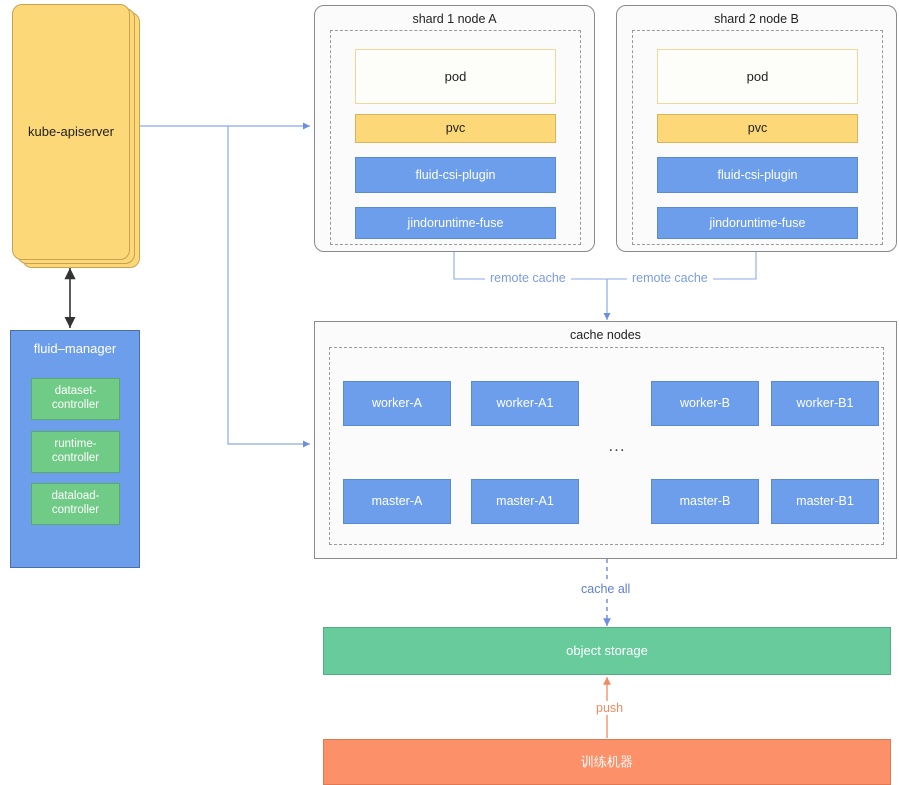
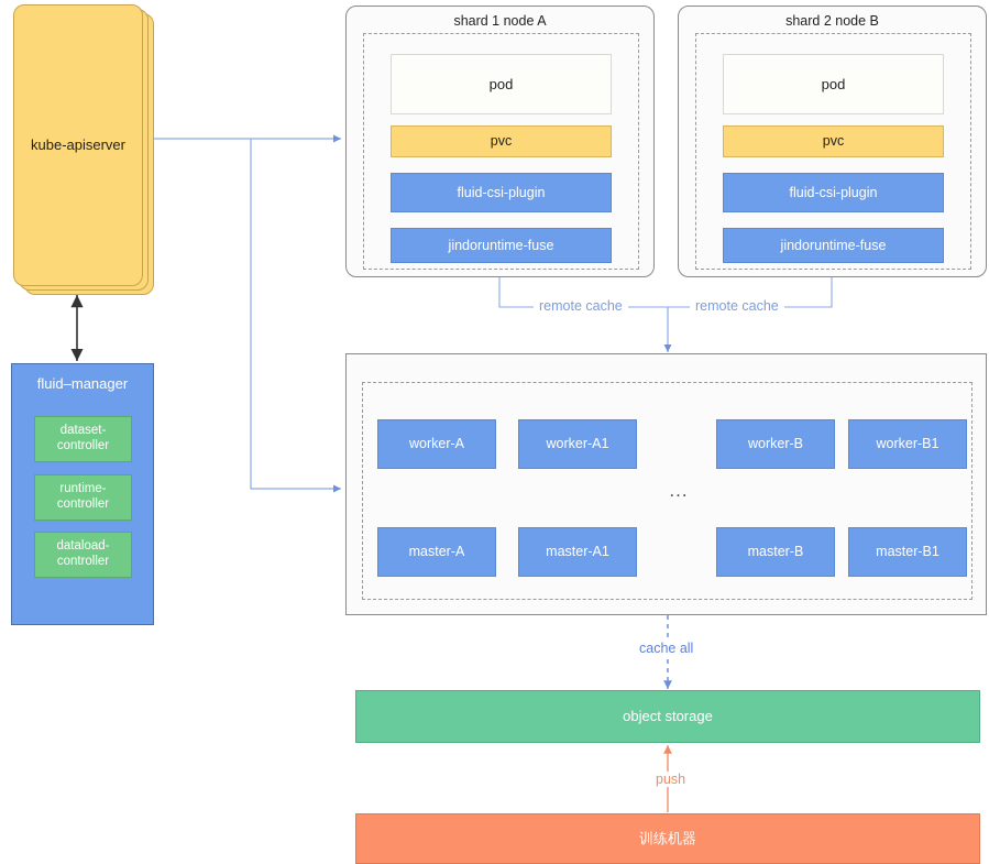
  kube-apiserver
  fluid–manager
  dataset-
  controller
  runtime-
  controller
  dataload-
  controller
  shard 1 node A
  pod
  pvc
  fluid-csi-plugin
  jindoruntime-fuse
  shard 2 node B
  pod
  pvc
  fluid-csi-plugin
  jindoruntime-fuse
  remote cache
  remote cache
- cache nodes
  worker-A
  worker-A1
  worker-B
  worker-B1
  ...
  master-A
  master-A1
  master-B
  master-B1
  cache all
  object storage
  push
  训练机器
